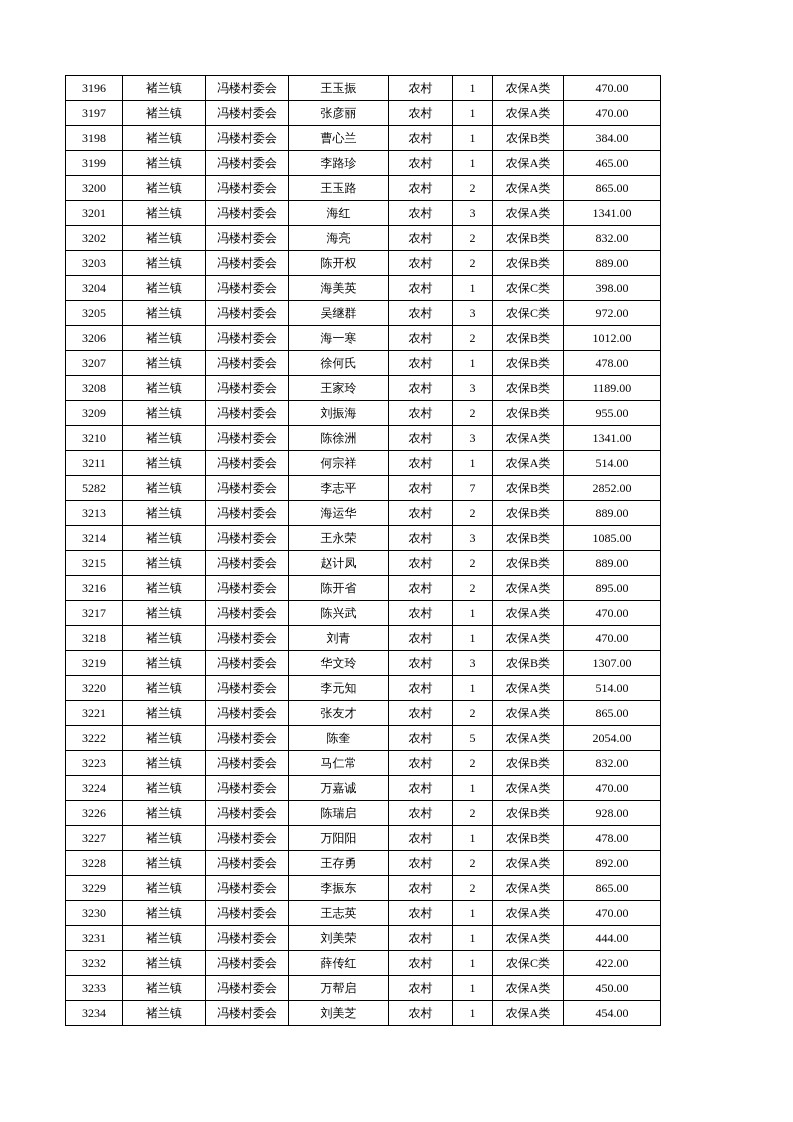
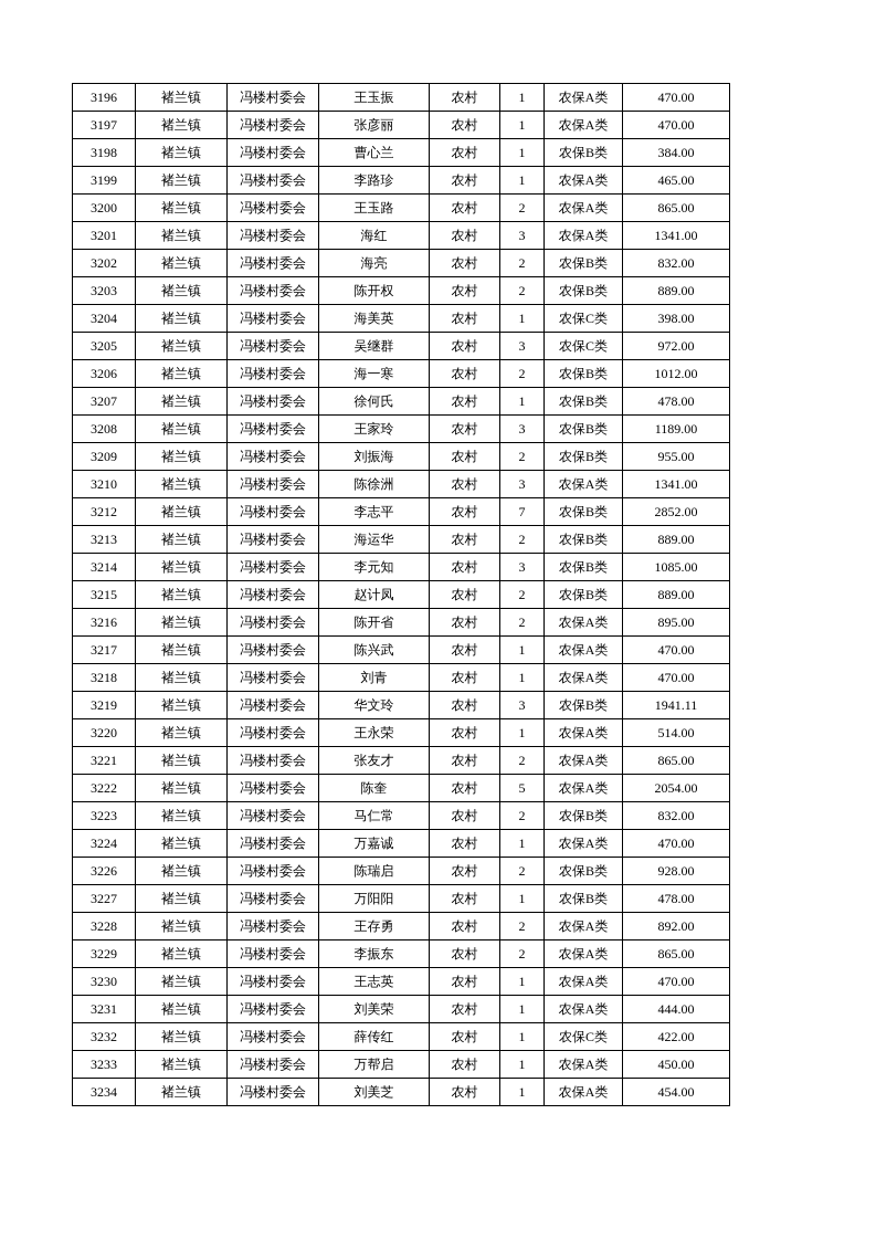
  3196	褚兰镇	冯楼村委会	王玉振	农村	1	农保A类	470.00
  3197	褚兰镇	冯楼村委会	张彦丽	农村	1	农保A类	470.00
  3198	褚兰镇	冯楼村委会	曹心兰	农村	1	农保B类	384.00
  3199	褚兰镇	冯楼村委会	李路珍	农村	1	农保A类	465.00
  3200	褚兰镇	冯楼村委会	王玉路	农村	2	农保A类	865.00
  3201	褚兰镇	冯楼村委会	海红	农村	3	农保A类	1341.00
  3202	褚兰镇	冯楼村委会	海亮	农村	2	农保B类	832.00
  3203	褚兰镇	冯楼村委会	陈开权	农村	2	农保B类	889.00
  3204	褚兰镇	冯楼村委会	海美英	农村	1	农保C类	398.00
  3205	褚兰镇	冯楼村委会	吴继群	农村	3	农保C类	972.00
  3206	褚兰镇	冯楼村委会	海一寒	农村	2	农保B类	1012.00
  3207	褚兰镇	冯楼村委会	徐何氏	农村	1	农保B类	478.00
  3208	褚兰镇	冯楼村委会	王家玲	农村	3	农保B类	1189.00
  3209	褚兰镇	冯楼村委会	刘振海	农村	2	农保B类	955.00
  3210	褚兰镇	冯楼村委会	陈徐洲	农村	3	农保A类	1341.00
- 3211	褚兰镇	冯楼村委会	何宗祥	农村	1	农保A类	514.00
- 5282	褚兰镇	冯楼村委会	李志平	农村	7	农保B类	2852.00
+ 3212	褚兰镇	冯楼村委会	李志平	农村	7	农保B类	2852.00
  3213	褚兰镇	冯楼村委会	海运华	农村	2	农保B类	889.00
- 3214	褚兰镇	冯楼村委会	王永荣	农村	3	农保B类	1085.00
+ 3214	褚兰镇	冯楼村委会	李元知	农村	3	农保B类	1085.00
  3215	褚兰镇	冯楼村委会	赵计凤	农村	2	农保B类	889.00
  3216	褚兰镇	冯楼村委会	陈开省	农村	2	农保A类	895.00
  3217	褚兰镇	冯楼村委会	陈兴武	农村	1	农保A类	470.00
  3218	褚兰镇	冯楼村委会	刘青	农村	1	农保A类	470.00
- 3219	褚兰镇	冯楼村委会	华文玲	农村	3	农保B类	1307.00
+ 3219	褚兰镇	冯楼村委会	华文玲	农村	3	农保B类	1941.11
- 3220	褚兰镇	冯楼村委会	李元知	农村	1	农保A类	514.00
+ 3220	褚兰镇	冯楼村委会	王永荣	农村	1	农保A类	514.00
  3221	褚兰镇	冯楼村委会	张友才	农村	2	农保A类	865.00
  3222	褚兰镇	冯楼村委会	陈奎	农村	5	农保A类	2054.00
  3223	褚兰镇	冯楼村委会	马仁常	农村	2	农保B类	832.00
  3224	褚兰镇	冯楼村委会	万嘉诚	农村	1	农保A类	470.00
  3226	褚兰镇	冯楼村委会	陈瑞启	农村	2	农保B类	928.00
  3227	褚兰镇	冯楼村委会	万阳阳	农村	1	农保B类	478.00
  3228	褚兰镇	冯楼村委会	王存勇	农村	2	农保A类	892.00
  3229	褚兰镇	冯楼村委会	李振东	农村	2	农保A类	865.00
  3230	褚兰镇	冯楼村委会	王志英	农村	1	农保A类	470.00
  3231	褚兰镇	冯楼村委会	刘美荣	农村	1	农保A类	444.00
  3232	褚兰镇	冯楼村委会	薛传红	农村	1	农保C类	422.00
  3233	褚兰镇	冯楼村委会	万帮启	农村	1	农保A类	450.00
  3234	褚兰镇	冯楼村委会	刘美芝	农村	1	农保A类	454.00
